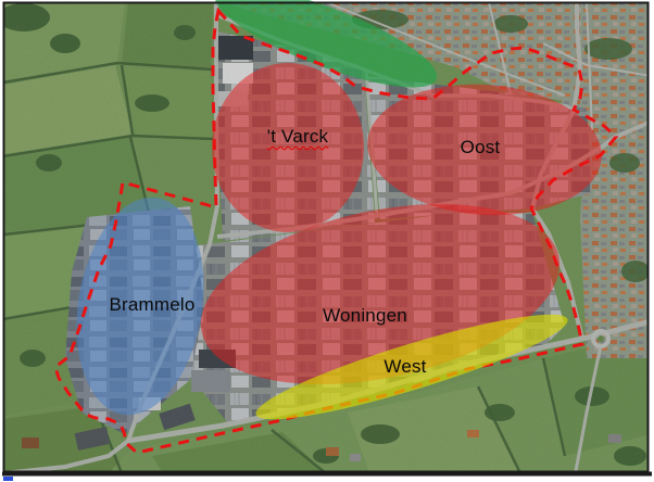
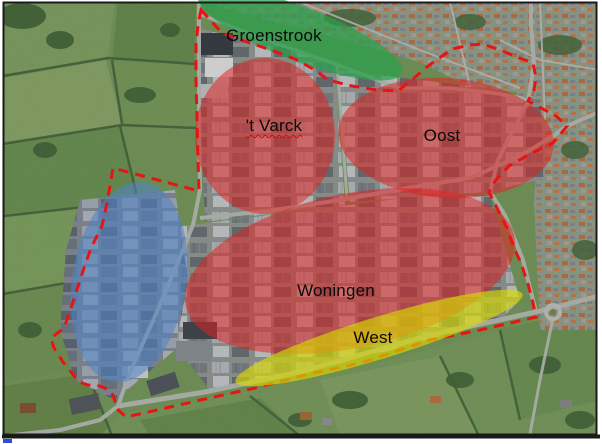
+ Groenstrook
  't Varck
  Oost
  Woningen
- Brammelo
  West
